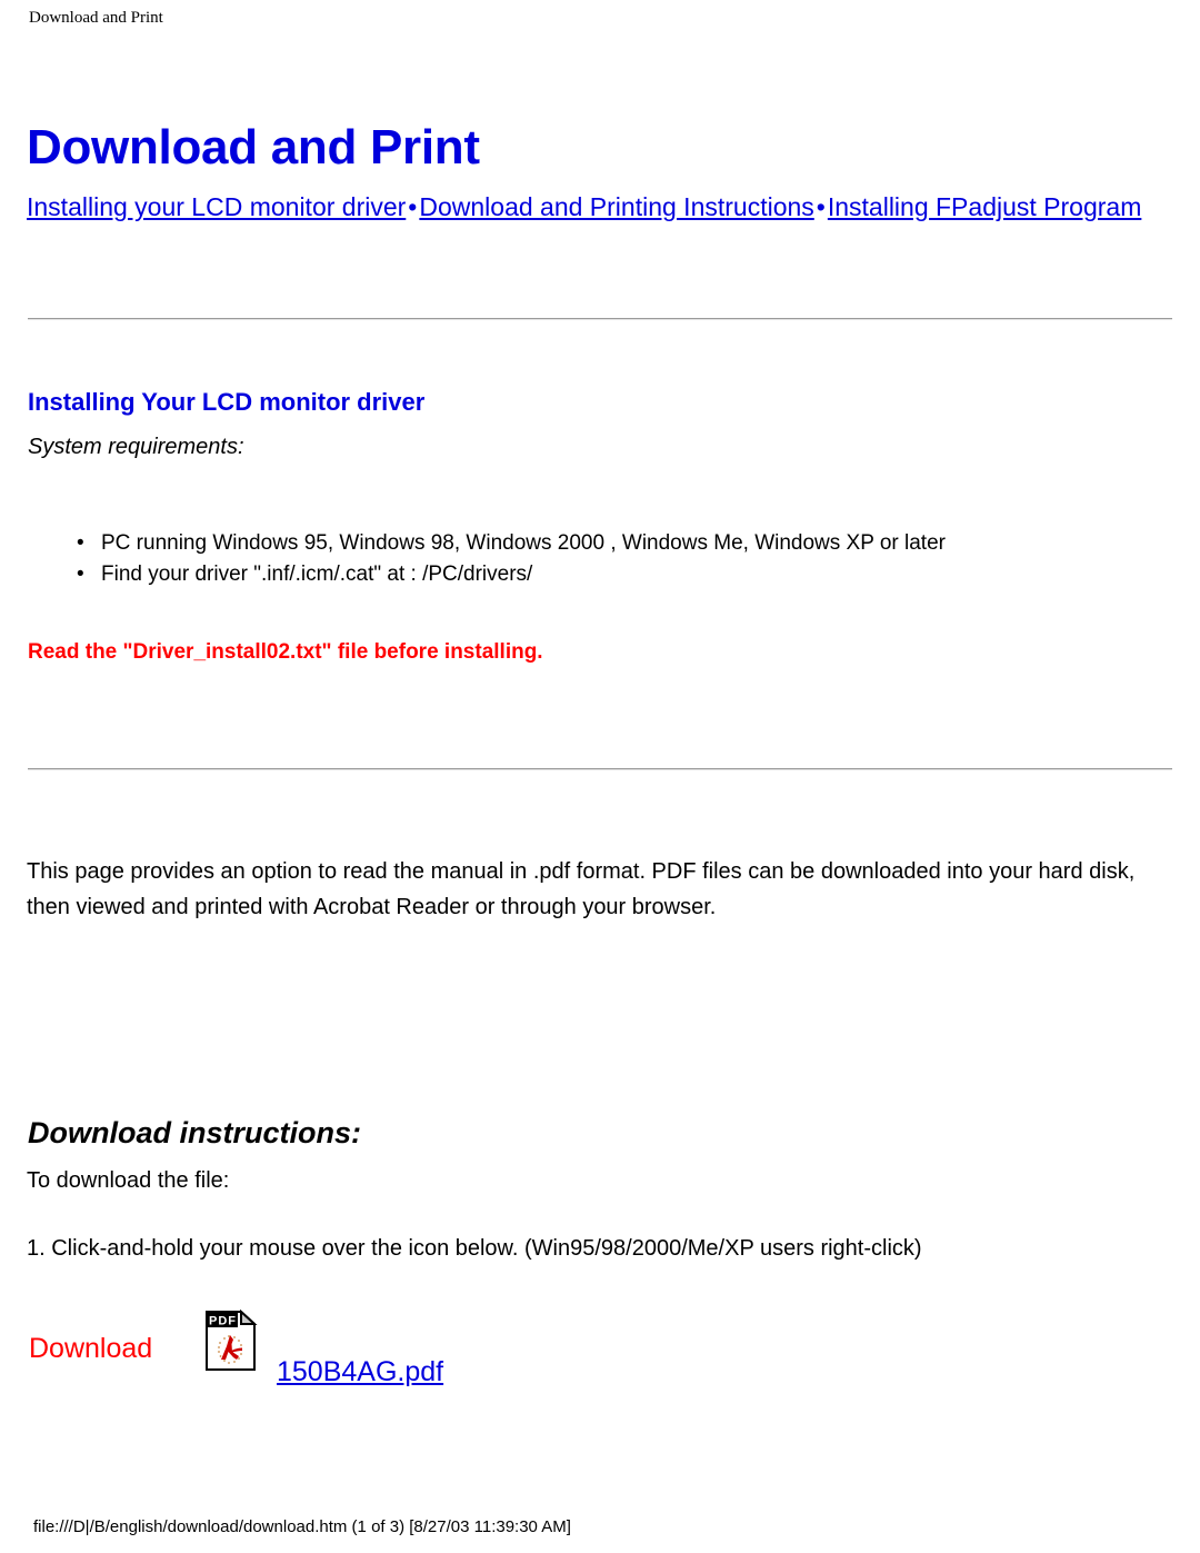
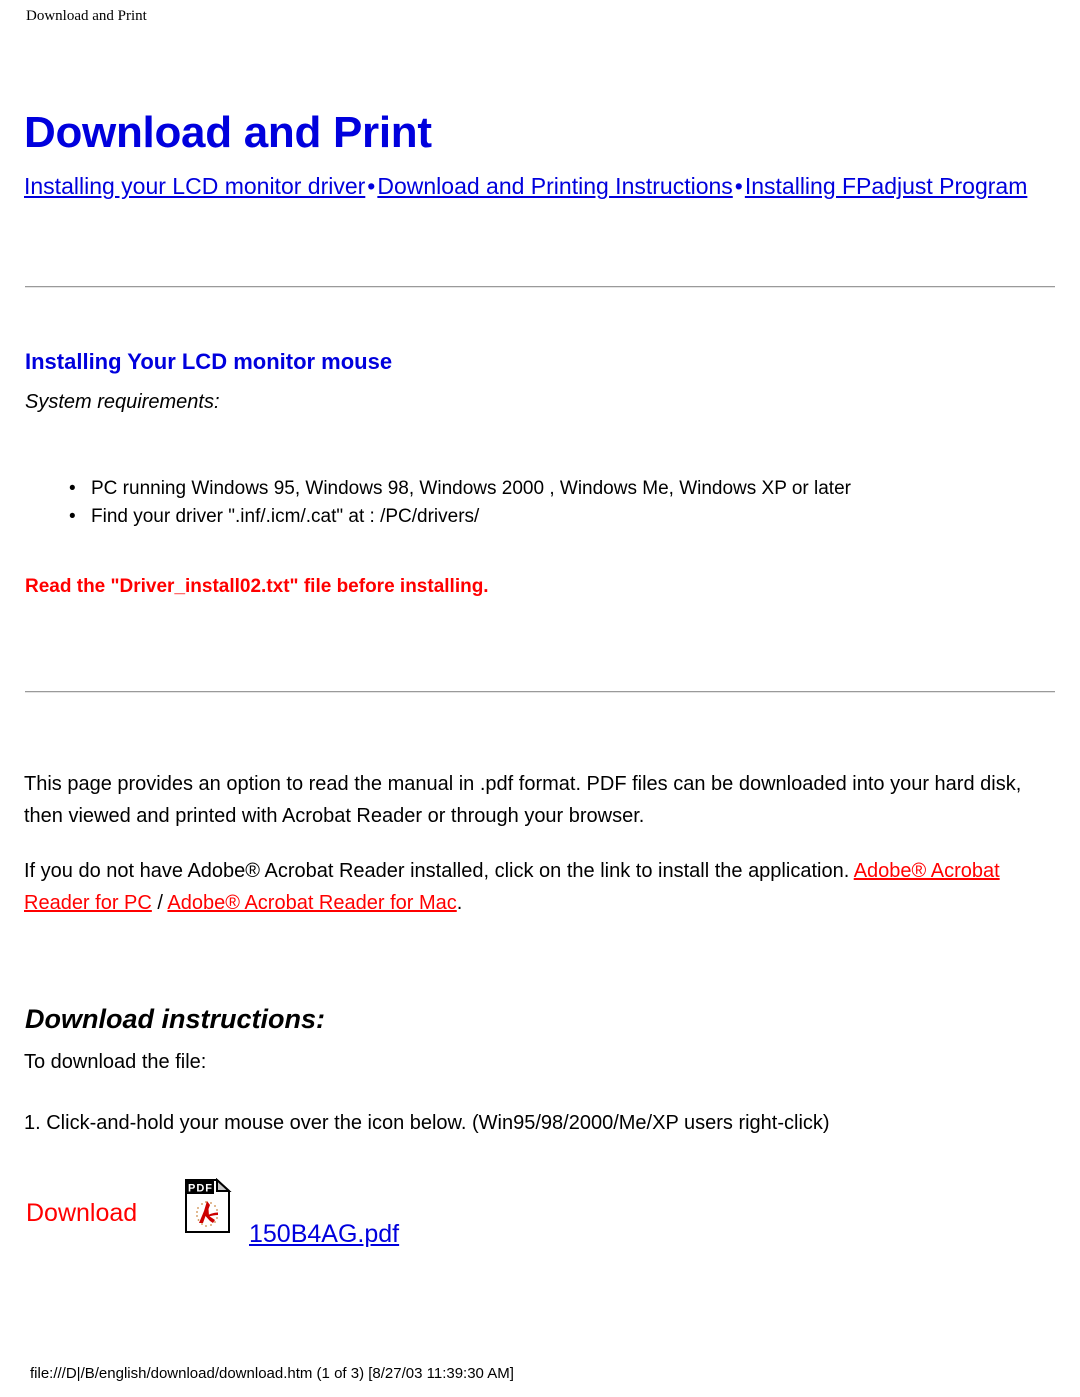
  Download and Print
  Download and Print
  Installing your LCD monitor driver•Download and Printing Instructions•Installing FPadjust Program
- Installing Your LCD monitor driver
+ Installing Your LCD monitor mouse
  System requirements:
  •
  PC running Windows 95, Windows 98, Windows 2000 , Windows Me, Windows XP or later
  •
  Find your driver ".inf/.icm/.cat" at : /PC/drivers/
  Read the "Driver_install02.txt" file before installing.
  This page provides an option to read the manual in .pdf format. PDF files can be downloaded into your hard disk, then viewed and printed with Acrobat Reader or through your browser.
+ If you do not have Adobe® Acrobat Reader installed, click on the link to install the application. Adobe® Acrobat Reader for PC / Adobe® Acrobat Reader for Mac.
  Download instructions:
  To download the file:
  1. Click-and-hold your mouse over the icon below. (Win95/98/2000/Me/XP users right-click)
  Download
  PDF
  150B4AG.pdf
  file:///D|/B/english/download/download.htm (1 of 3) [8/27/03 11:39:30 AM]
